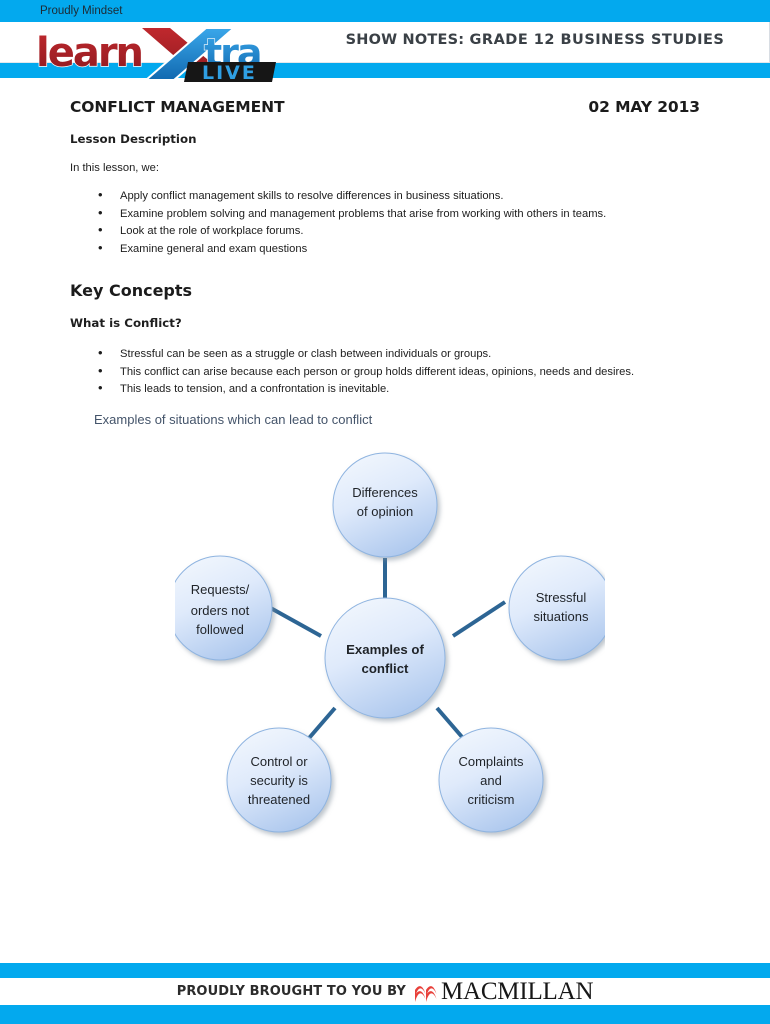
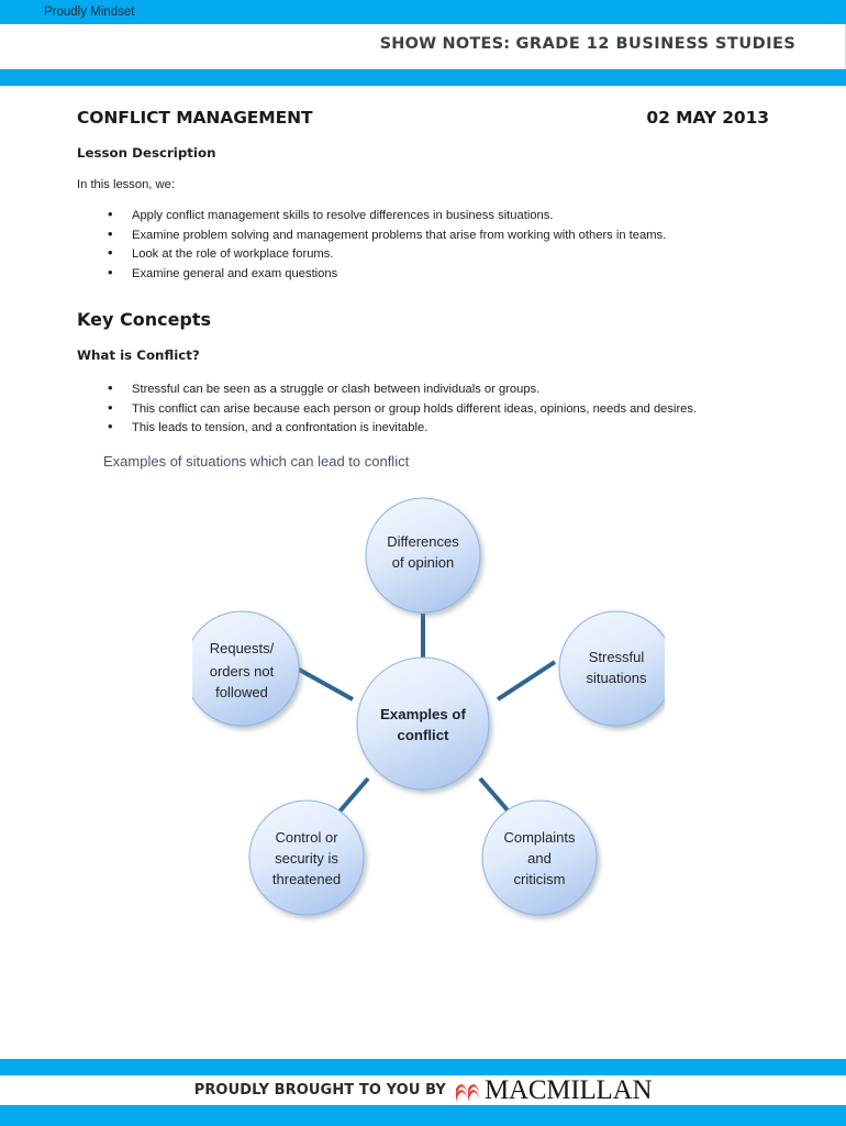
  Proudly Mindset
- learn
- tra
- LIVE
  SHOW NOTES: GRADE 12 BUSINESS STUDIES
  CONFLICT MANAGEMENT
  02 MAY 2013
  Lesson Description
  In this lesson, we:
  Apply conflict management skills to resolve differences in business situations.
  Examine problem solving and management problems that arise from working with others in teams.
  Look at the role of workplace forums.
  Examine general and exam questions
  Key Concepts
  What is Conflict?
  Stressful can be seen as a struggle or clash between individuals or groups.
  This conflict can arise because each person or group holds different ideas, opinions, needs and desires.
  This leads to tension, and a confrontation is inevitable.
  Examples of situations which can lead to conflict
  Differences
  of opinion
  Stressful
  situations
  Complaints
  and
  criticism
  Control or
  security is
  threatened
  Requests/
  orders not
  followed
  Examples of
  conflict
  PROUDLY BROUGHT TO YOU BY
  MACMILLAN
